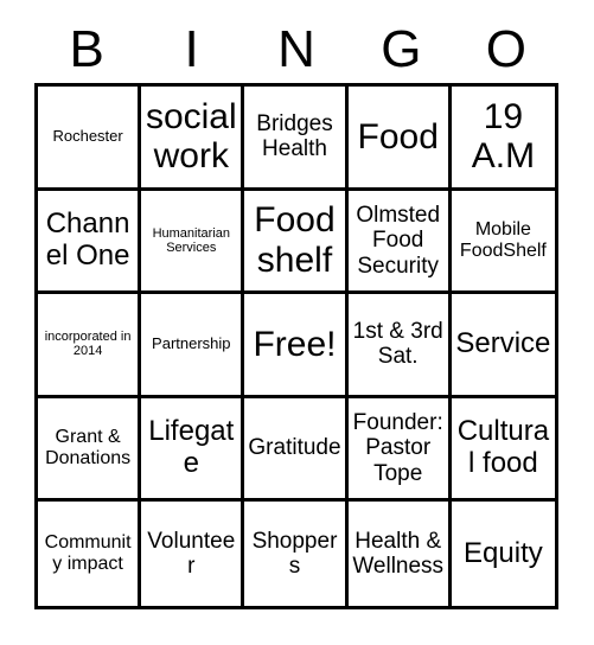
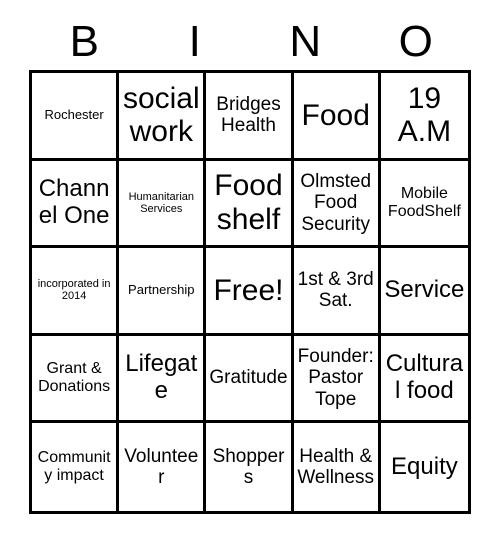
  B
  I
  N
- G
  O
  Rochester
  social work
  Bridges Health
  Food
  19 A.M
  Channel One
  Humanitarian Services
  Food shelf
  Olmsted Food Security
  Mobile FoodShelf
  incorporated in 2014
  Partnership
  Free!
  1st & 3rd Sat.
  Service
  Grant & Donations
  Lifegate
  Gratitude
  Founder: Pastor Tope
  Cultural food
  Community impact
  Volunteer
  Shoppers
  Health & Wellness
  Equity
